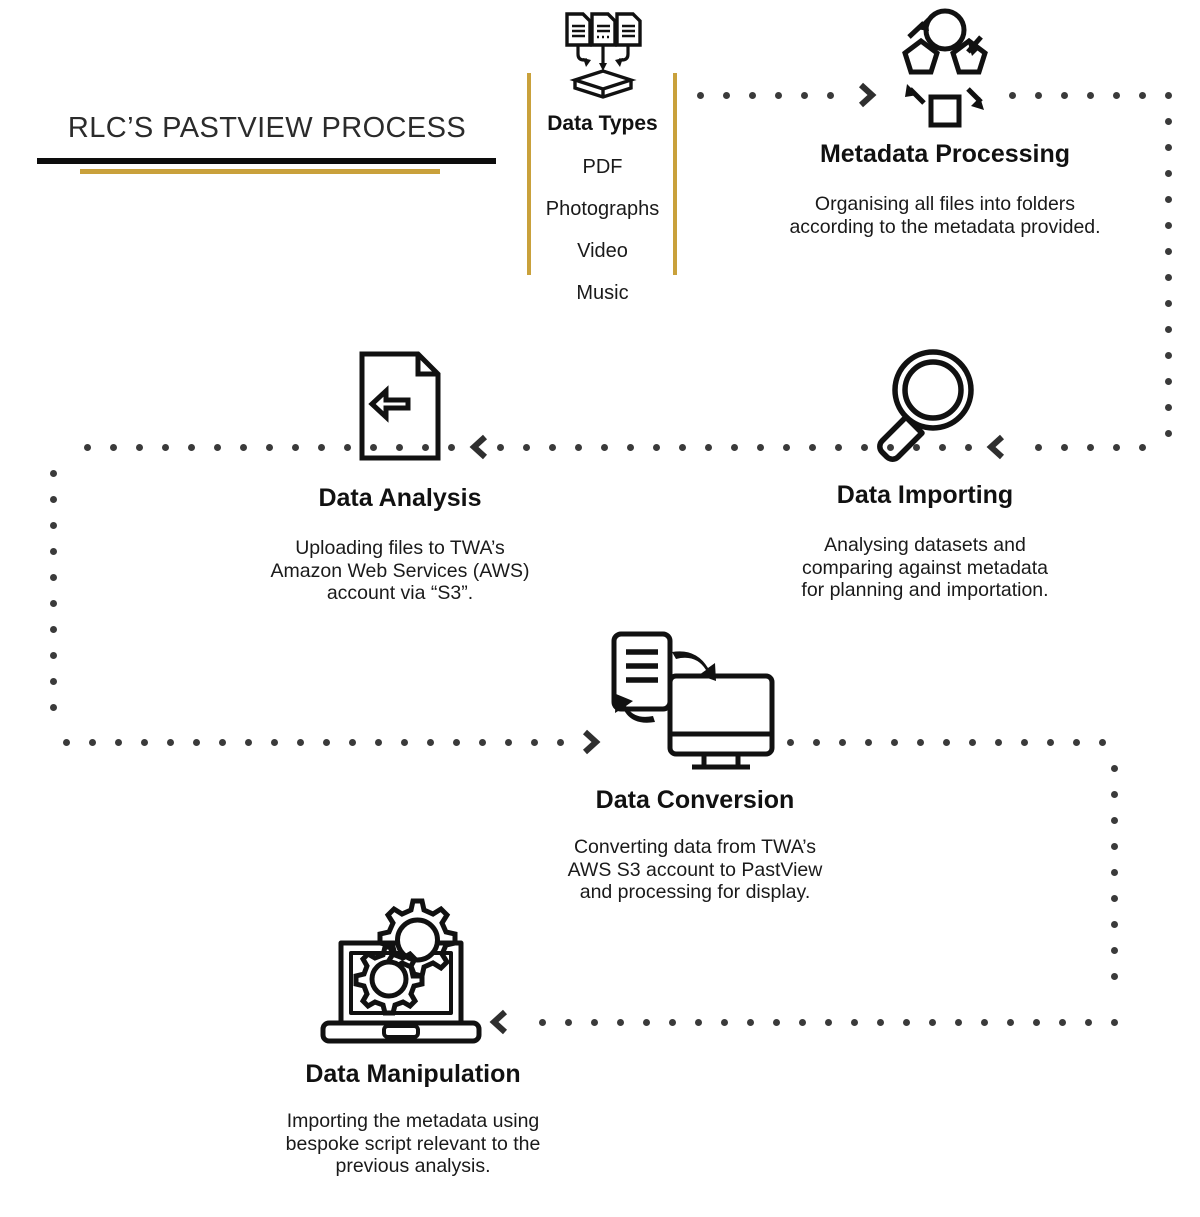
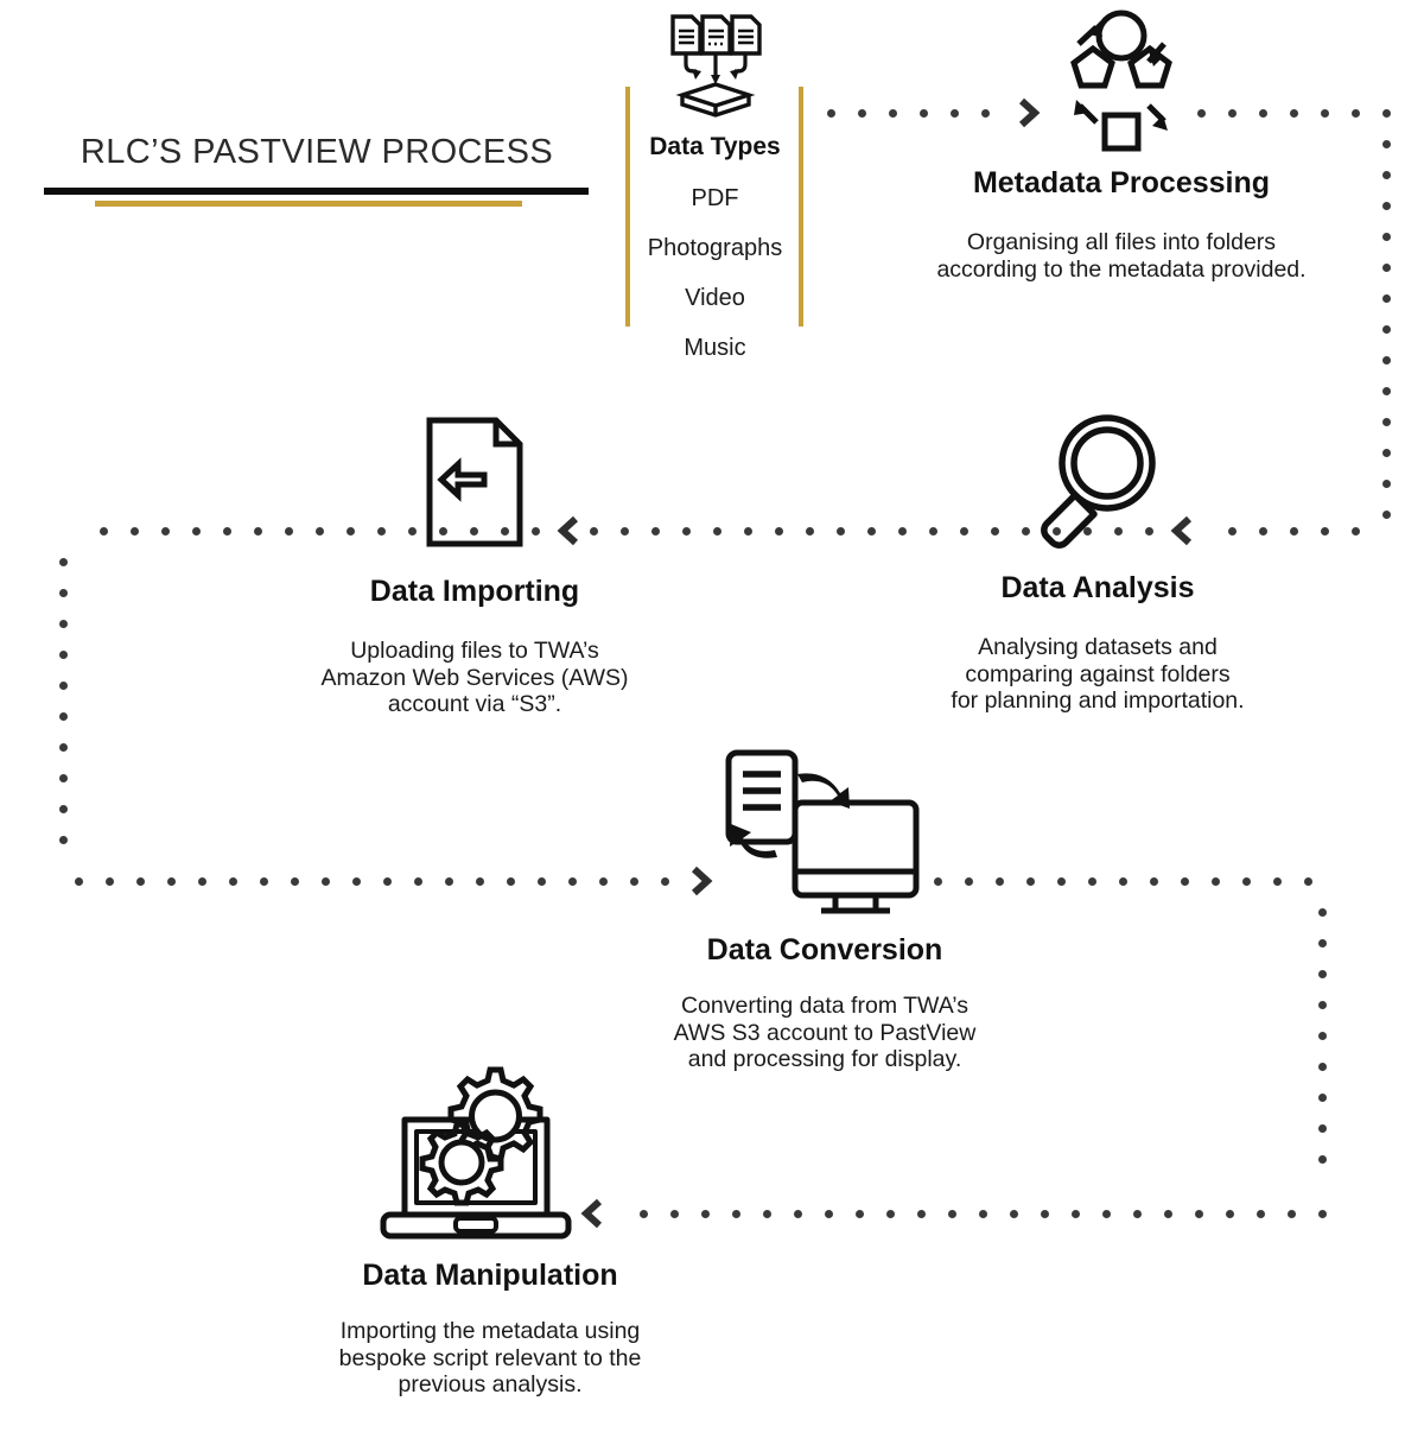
  RLC’S PASTVIEW PROCESS
  Data Types
  PDF
  Photographs
  Video
  Music
  Metadata Processing
  Organising all files into folders according to the metadata provided.
- Data Importing
+ Data Analysis
- Analysing datasets and comparing against metadata for planning and importation.
+ Analysing datasets and comparing against folders for planning and importation.
- Data Analysis
+ Data Importing
  Uploading files to TWA’s Amazon Web Services (AWS) account via “S3”.
  Data Conversion
  Converting data from TWA’s AWS S3 account to PastView and processing for display.
  Data Manipulation
  Importing the metadata using bespoke script relevant to the previous analysis.
